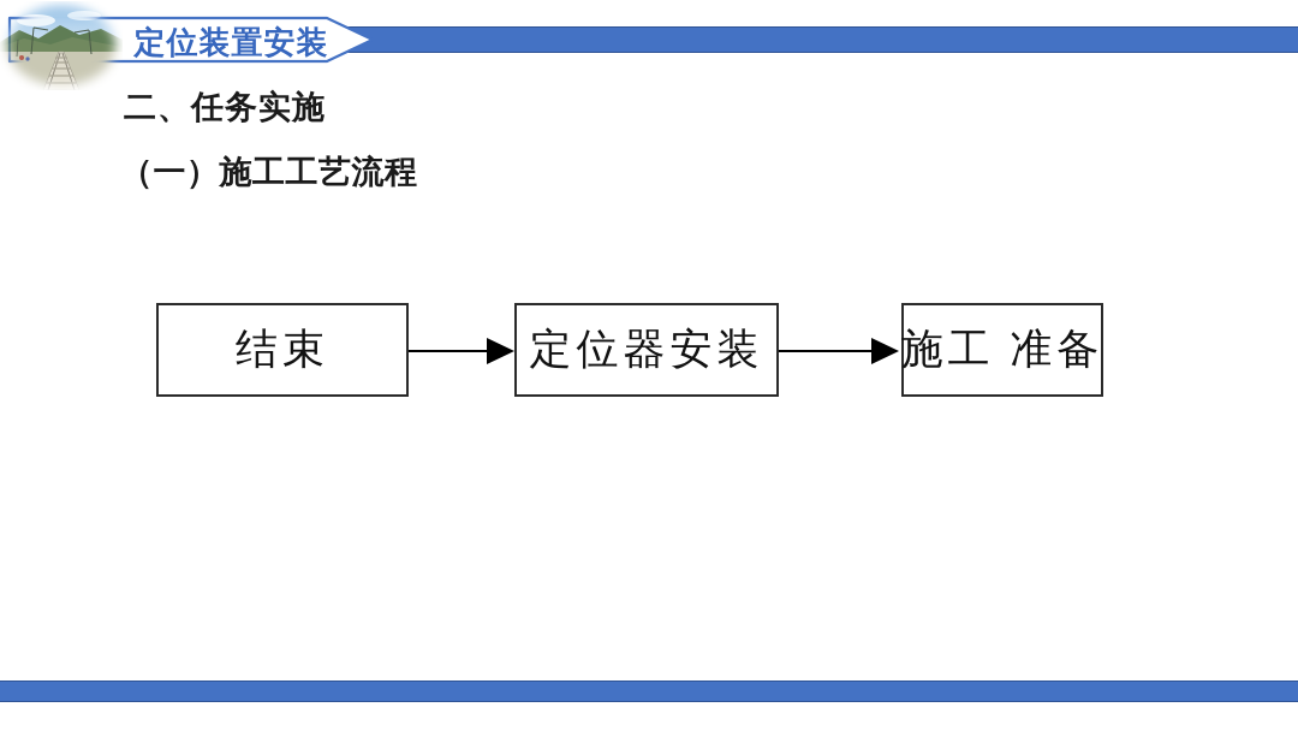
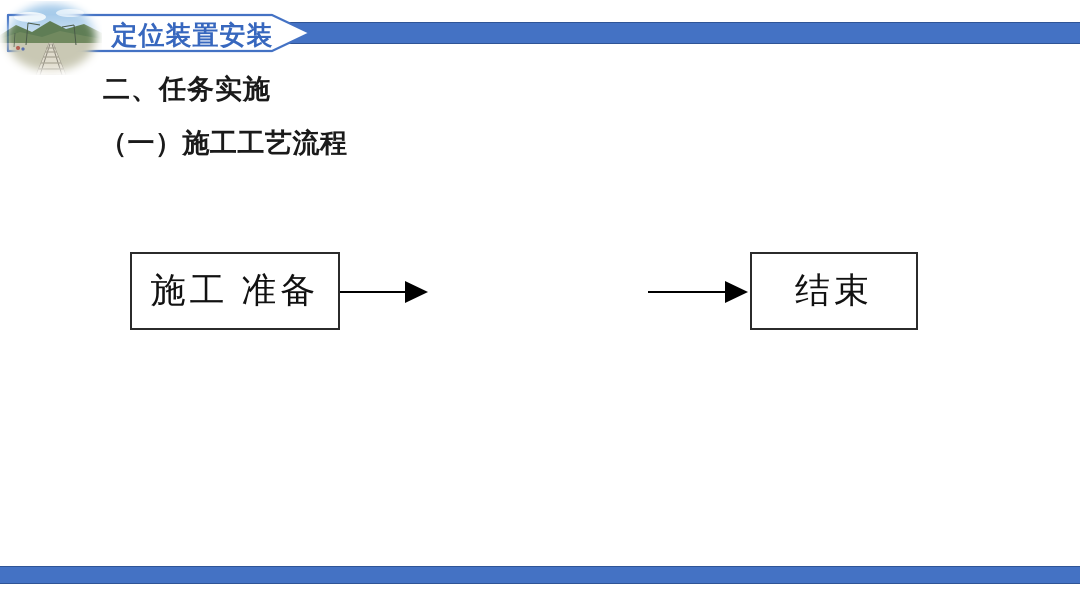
  定位装置安装
  二、任务实施
  （一）施工工艺流程
- 结束
+ 施工 准备
- 定位器安装
- 施工 准备
+ 结束
